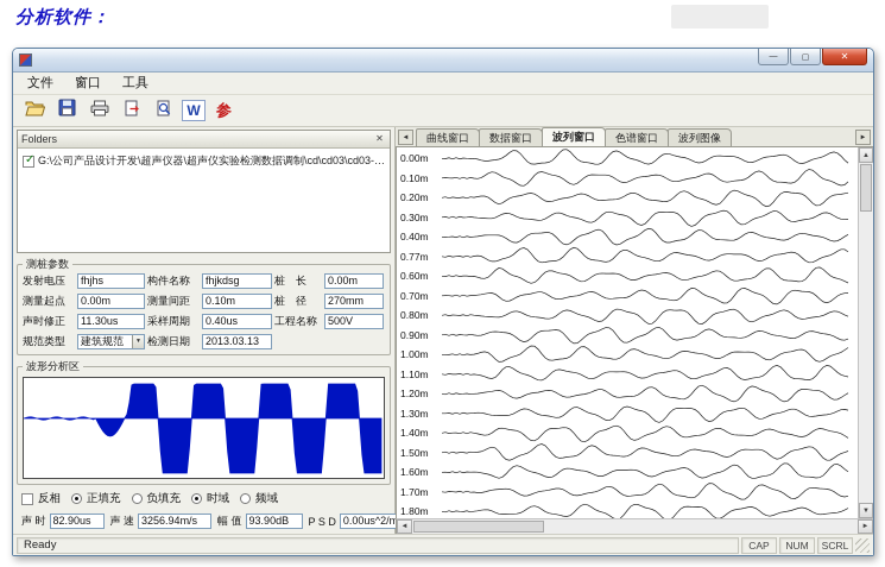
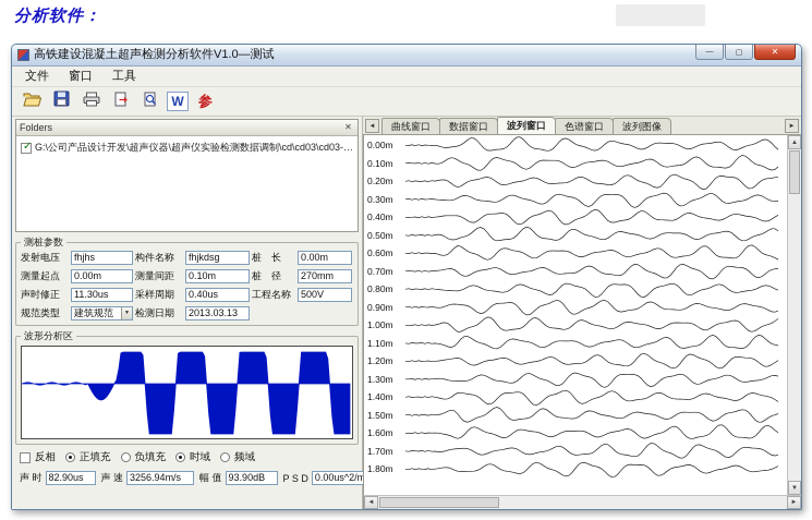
  分析软件：
+ 高铁建设混凝土超声检测分析软件V1.0—测试
  ✕
  文件
  窗口
  工具
  W
  参
  Folders
  ✕
  G:\公司产品设计开发\超声仪器\超声仪实验检测数据调制\cd\cd03\cd03-e..
  测桩参数
  发射电压
  fhjhs
  构件名称
  fhjkdsg
  桩 长
  0.00m
  测量起点
  0.00m
  测量间距
  0.10m
  桩 径
  270mm
  声时修正
  11.30us
  采样周期
  0.40us
  工程名称
  500V
  规范类型
  建筑规范
  检测日期
  2013.03.13
  波形分析区
  反相
  正填充
  负填充
  时域
  频域
  声 时
  82.90us
  声 速
  3256.94m/s
  幅 值
  93.90dB
  P S D
  0.00us^2/m
  曲线窗口
  数据窗口
  波列窗口
  色谱窗口
  波列图像
  0.00m
  0.10m
  0.20m
  0.30m
  0.40m
- 0.77m
+ 0.50m
  0.60m
  0.70m
  0.80m
  0.90m
  1.00m
  1.10m
  1.20m
  1.30m
  1.40m
  1.50m
  1.60m
  1.70m
  1.80m
- Ready
- CAP
- NUM
- SCRL
